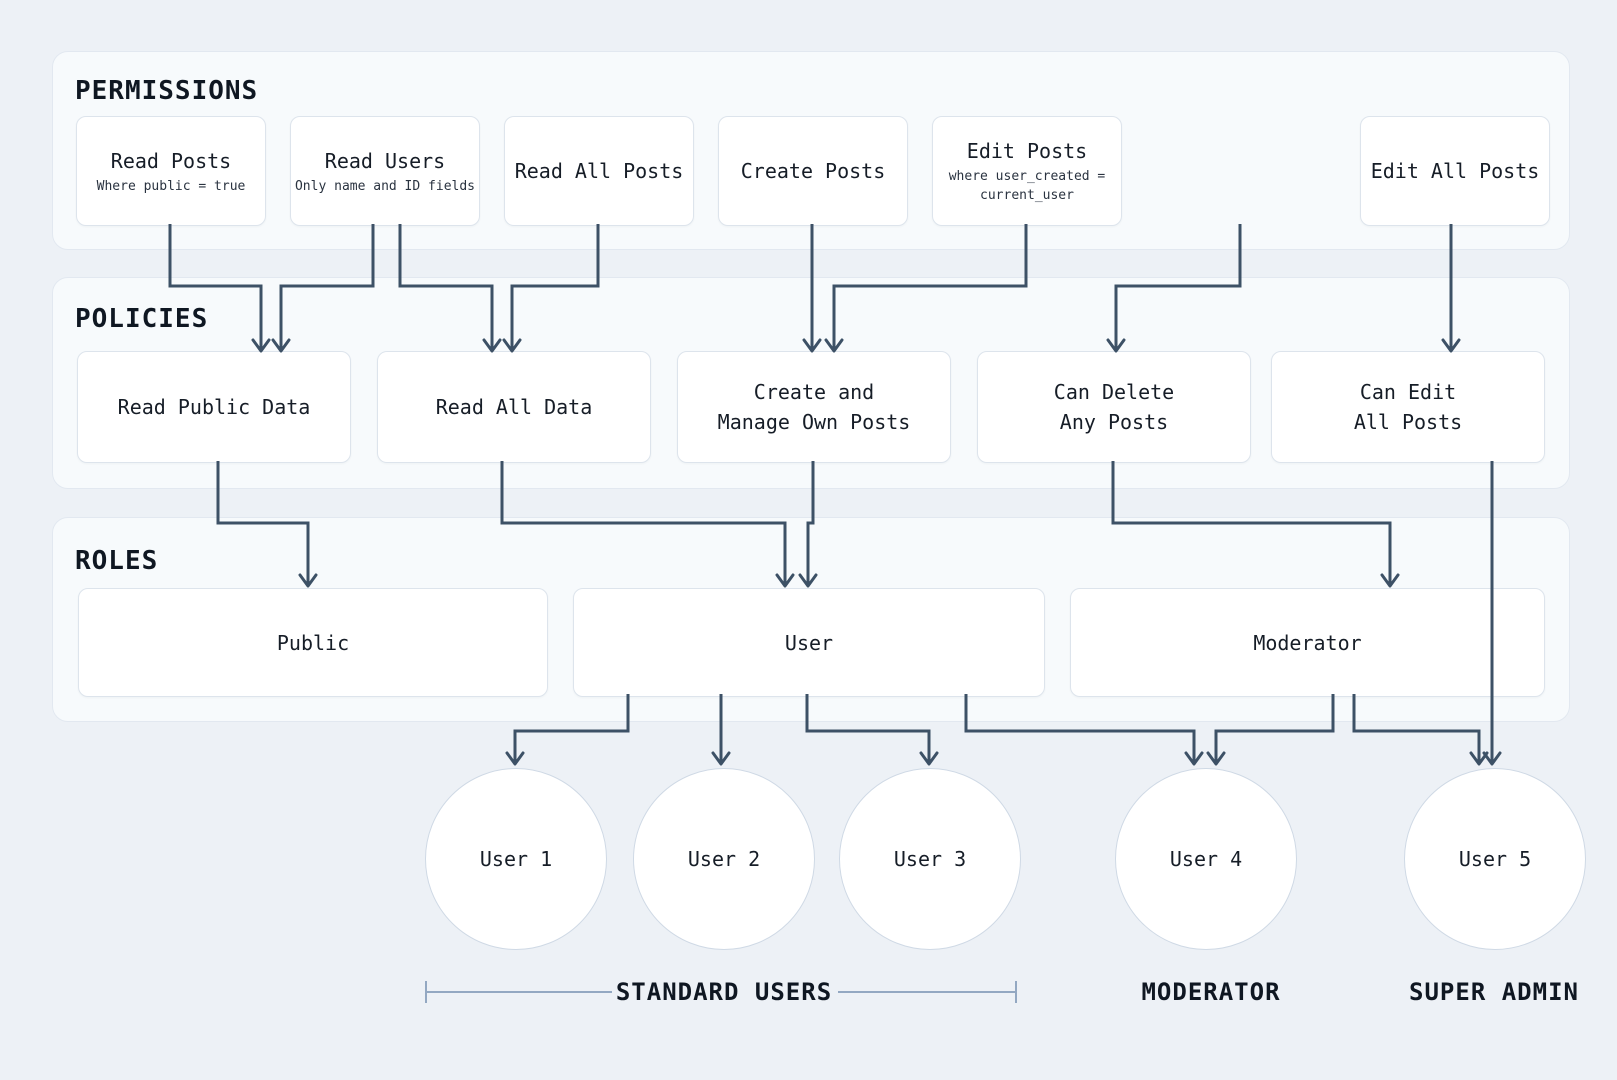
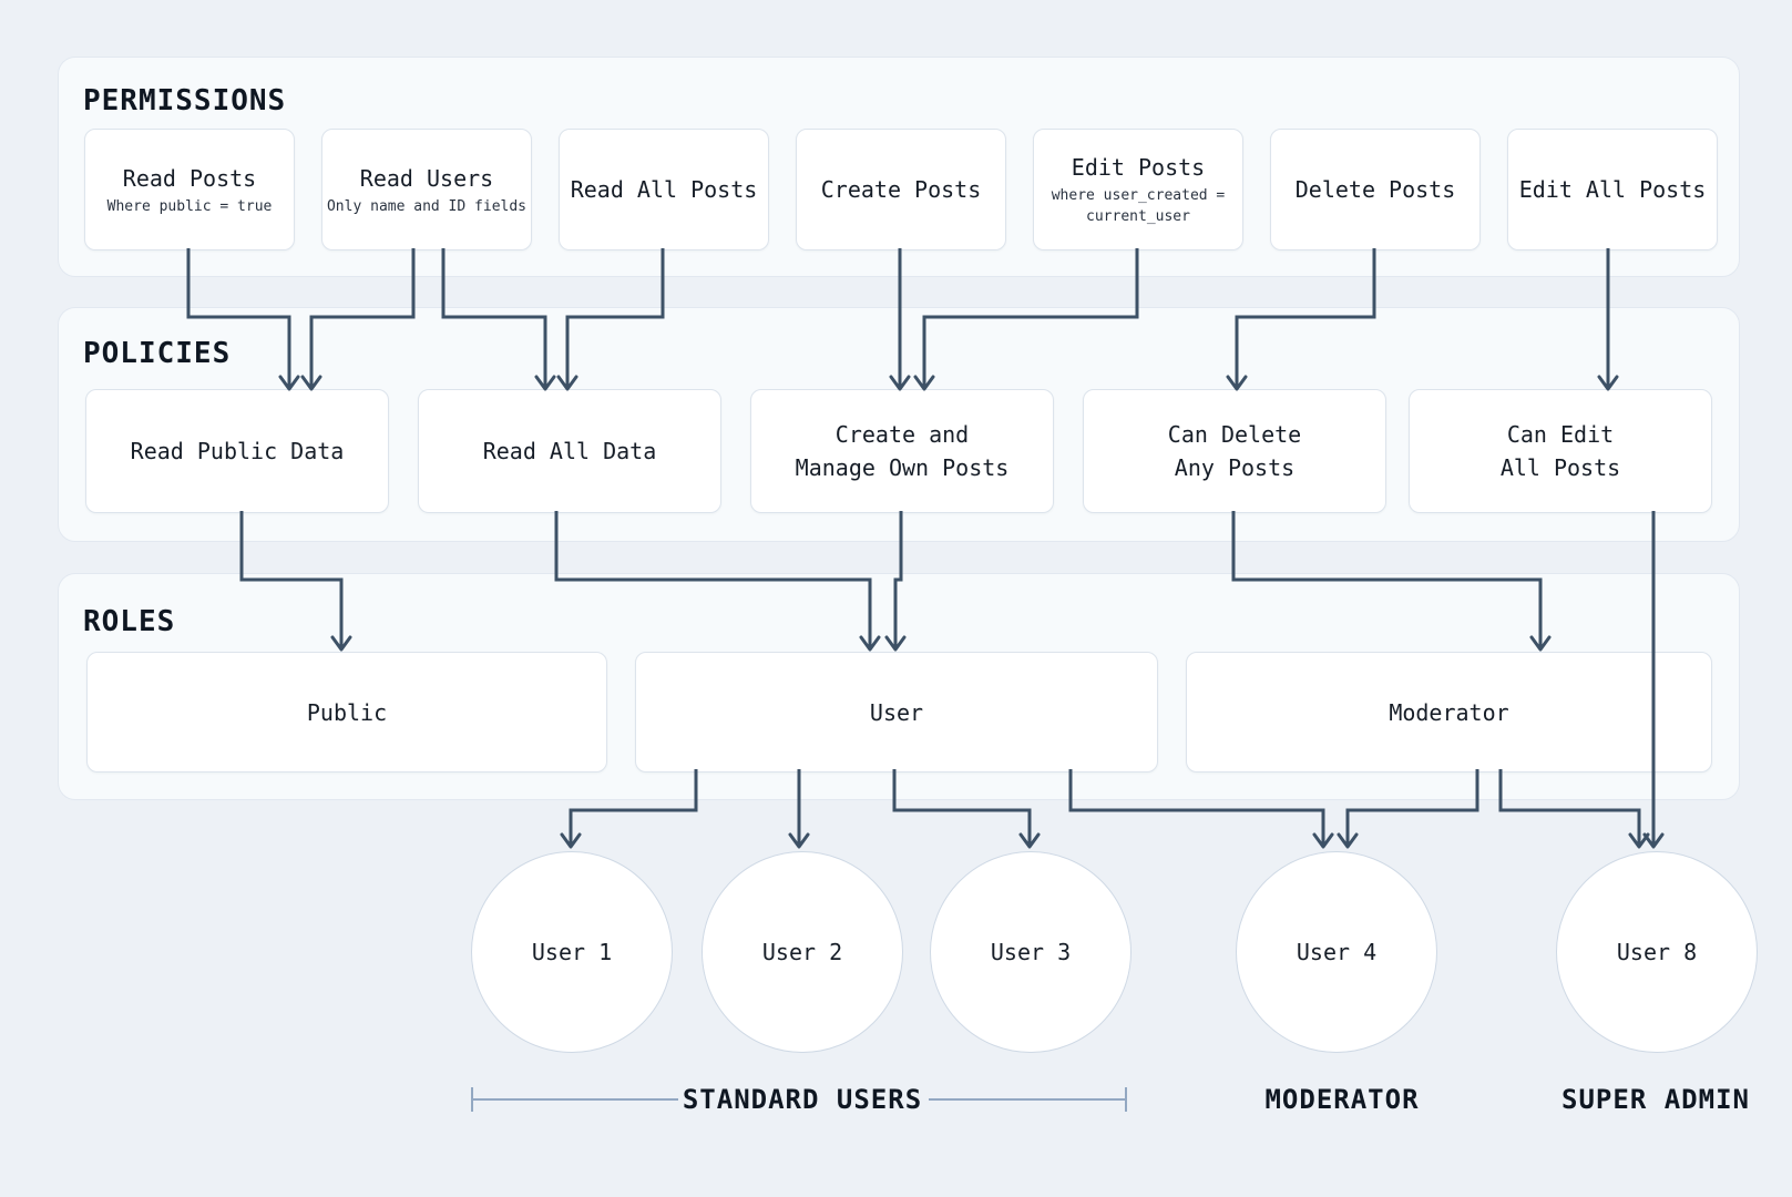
  PERMISSIONS
  Read Posts
  Where public = true
  Read Users
  Only name and ID fields
  Read All Posts
  Create Posts
  Edit Posts
  where user_created =
  current_user
+ Delete Posts
  Edit All Posts
  POLICIES
  Read Public Data
  Read All Data
  Create and
  Manage Own Posts
  Can Delete
  Any Posts
  Can Edit
  All Posts
  ROLES
  Public
  User
  Moderator
  User 1
  User 2
  User 3
  User 4
- User 5
+ User 8
  STANDARD USERS
  MODERATOR
  SUPER ADMIN
